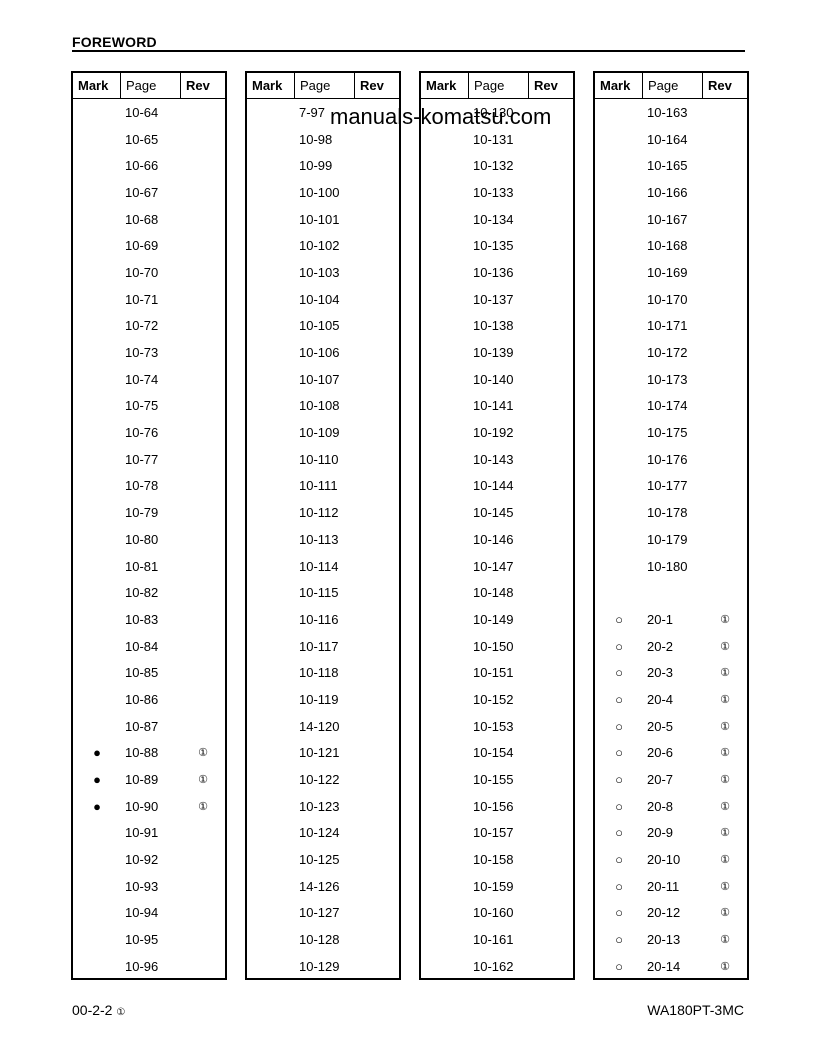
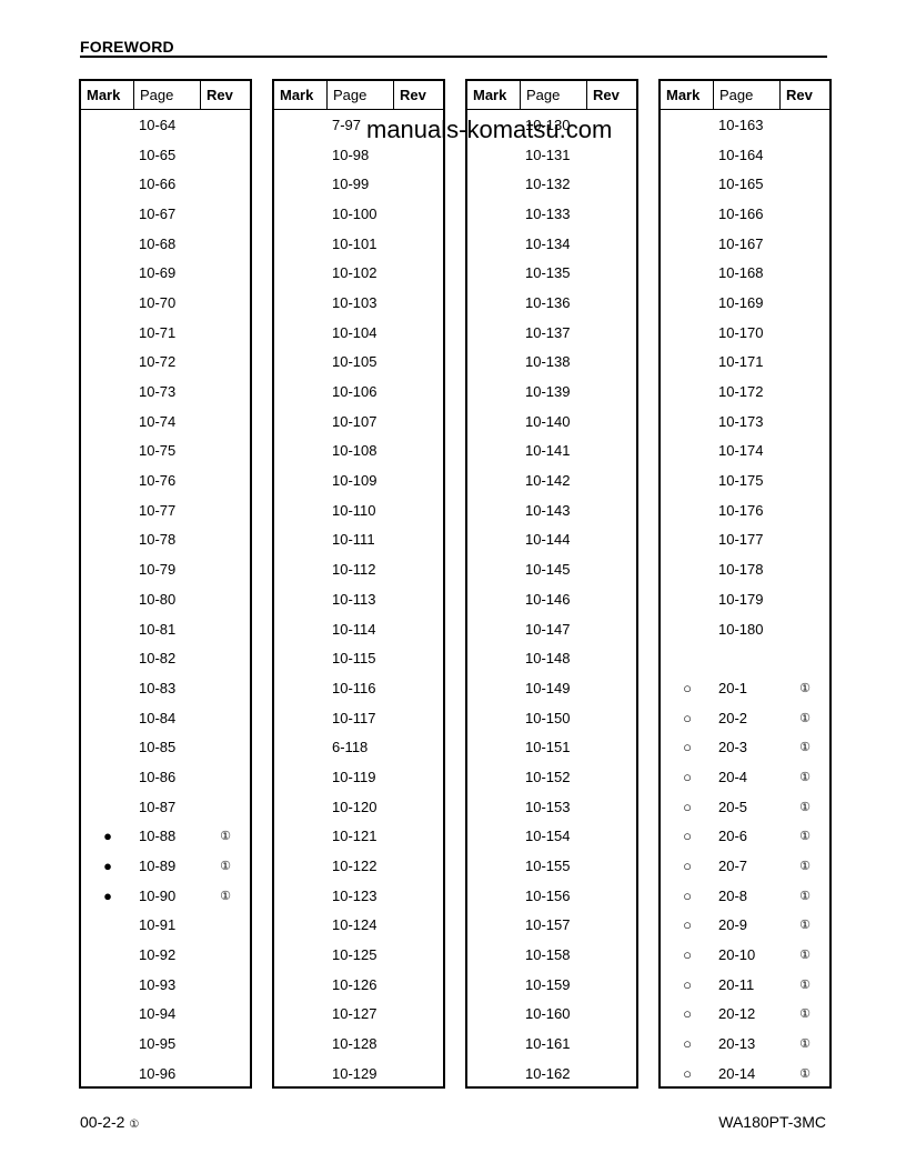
  FOREWORD
  Mark
  Page
  Rev
  10-64
  10-65
  10-66
  10-67
  10-68
  10-69
  10-70
  10-71
  10-72
  10-73
  10-74
  10-75
  10-76
  10-77
  10-78
  10-79
  10-80
  10-81
  10-82
  10-83
  10-84
  10-85
  10-86
  10-87
  ●
  10-88
  ①
  ●
  10-89
  ①
  ●
  10-90
  ①
  10-91
  10-92
  10-93
  10-94
  10-95
  10-96
  Mark
  Page
  Rev
  7-97
  10-98
  10-99
  10-100
  10-101
  10-102
  10-103
  10-104
  10-105
  10-106
  10-107
  10-108
  10-109
  10-110
  10-111
  10-112
  10-113
  10-114
  10-115
  10-116
  10-117
- 10-118
+ 6-118
  10-119
- 14-120
+ 10-120
  10-121
  10-122
  10-123
  10-124
  10-125
- 14-126
+ 10-126
  10-127
  10-128
  10-129
  Mark
  Page
  Rev
  10-130
  10-131
  10-132
  10-133
  10-134
  10-135
  10-136
  10-137
  10-138
  10-139
  10-140
  10-141
- 10-192
+ 10-142
  10-143
  10-144
  10-145
  10-146
  10-147
  10-148
  10-149
  10-150
  10-151
  10-152
  10-153
  10-154
  10-155
  10-156
  10-157
  10-158
  10-159
  10-160
  10-161
  10-162
  Mark
  Page
  Rev
  10-163
  10-164
  10-165
  10-166
  10-167
  10-168
  10-169
  10-170
  10-171
  10-172
  10-173
  10-174
  10-175
  10-176
  10-177
  10-178
  10-179
  10-180
  ○
  20-1
  ①
  ○
  20-2
  ①
  ○
  20-3
  ①
  ○
  20-4
  ①
  ○
  20-5
  ①
  ○
  20-6
  ①
  ○
  20-7
  ①
  ○
  20-8
  ①
  ○
  20-9
  ①
  ○
  20-10
  ①
  ○
  20-11
  ①
  ○
  20-12
  ①
  ○
  20-13
  ①
  ○
  20-14
  ①
  manuals-komatsu.com
  00-2-2 ①
  WA180PT-3MC
